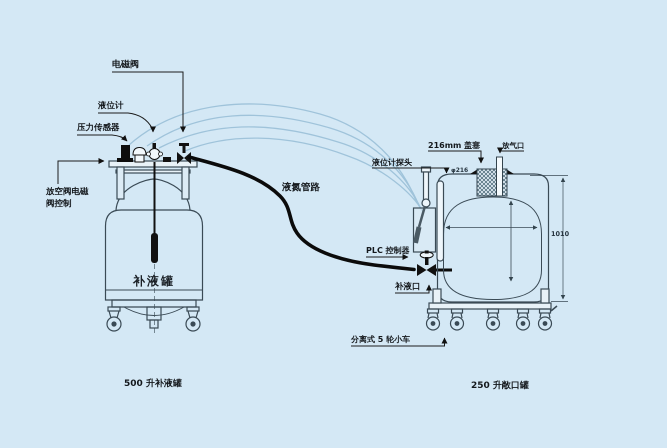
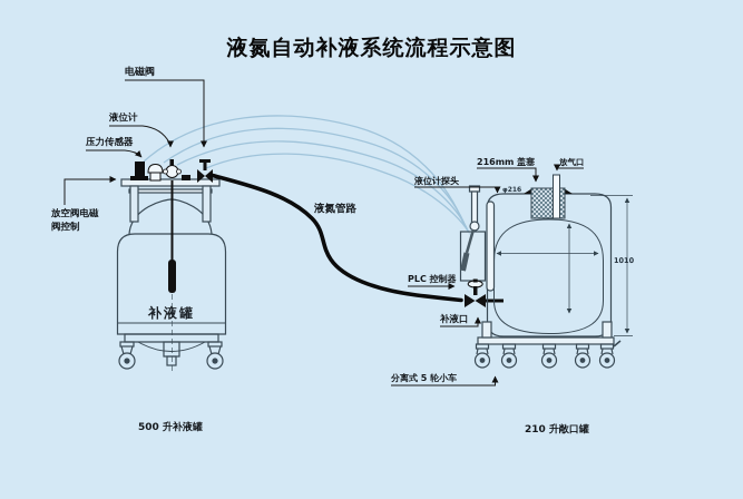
+ 液氮自动补液系统流程示意图
  电磁阀
  液位计
  压力传感器
  放空阀电磁
  阀控制
  液氮管路
  补液罐
  216mm 盖塞
  放气口
  液位计探头
  PLC 控制器
  补液口
  分离式 5 轮小车
  1010
  500 升补液罐
- 250 升敞口罐
+ 210 升敞口罐
